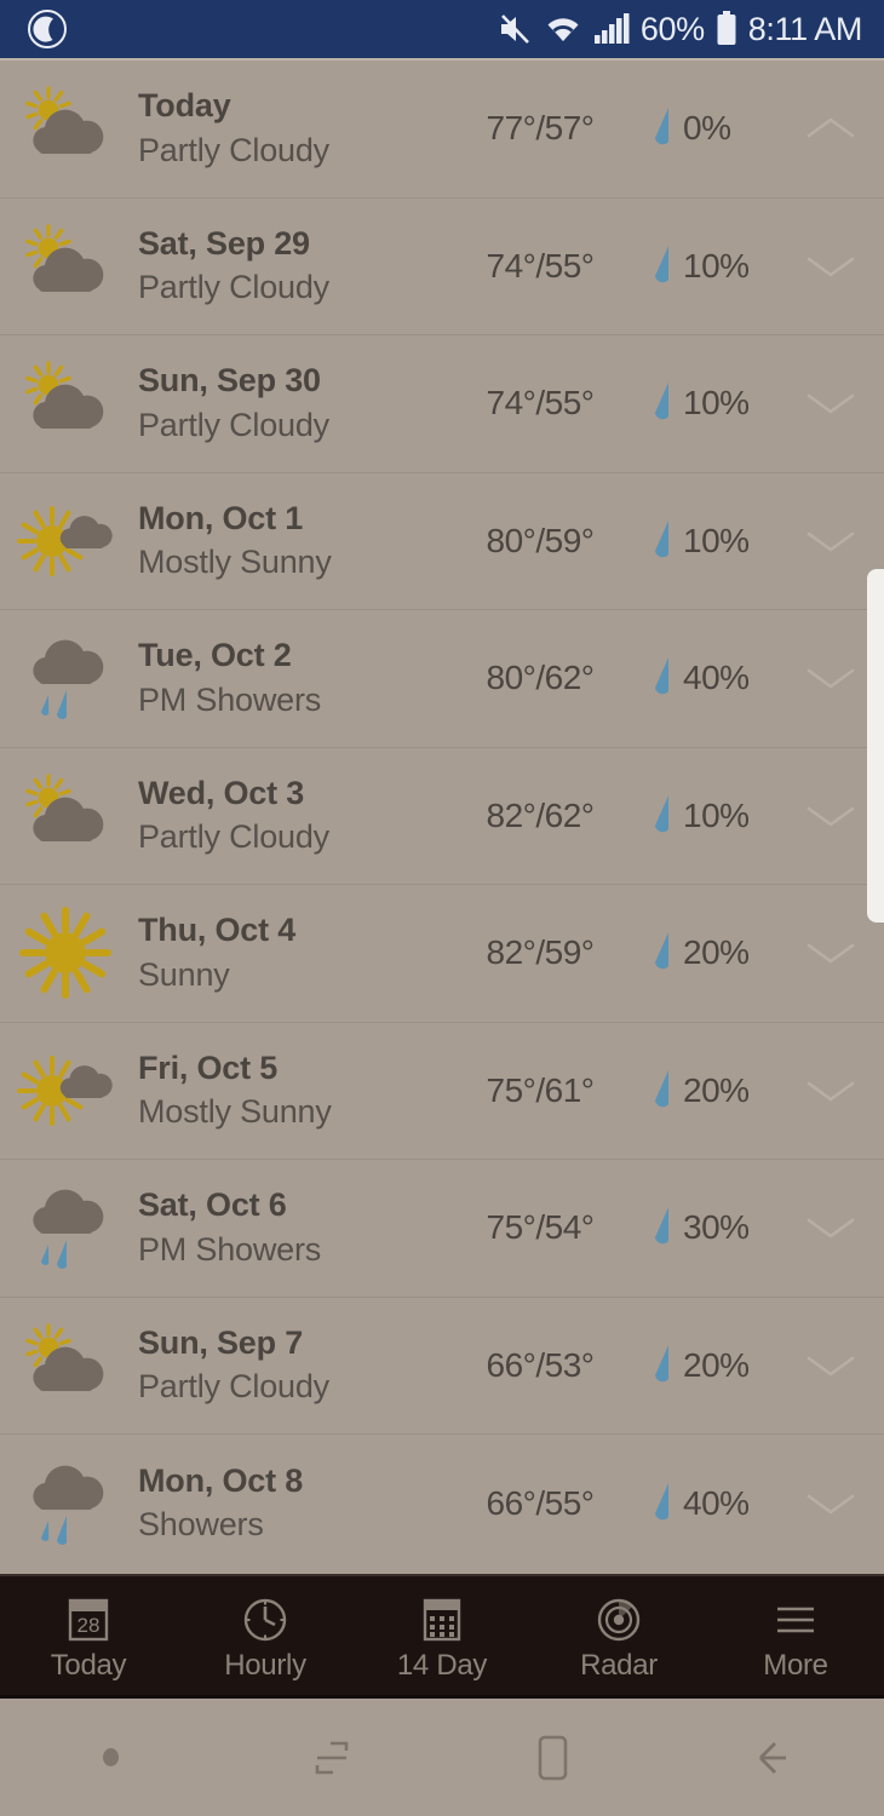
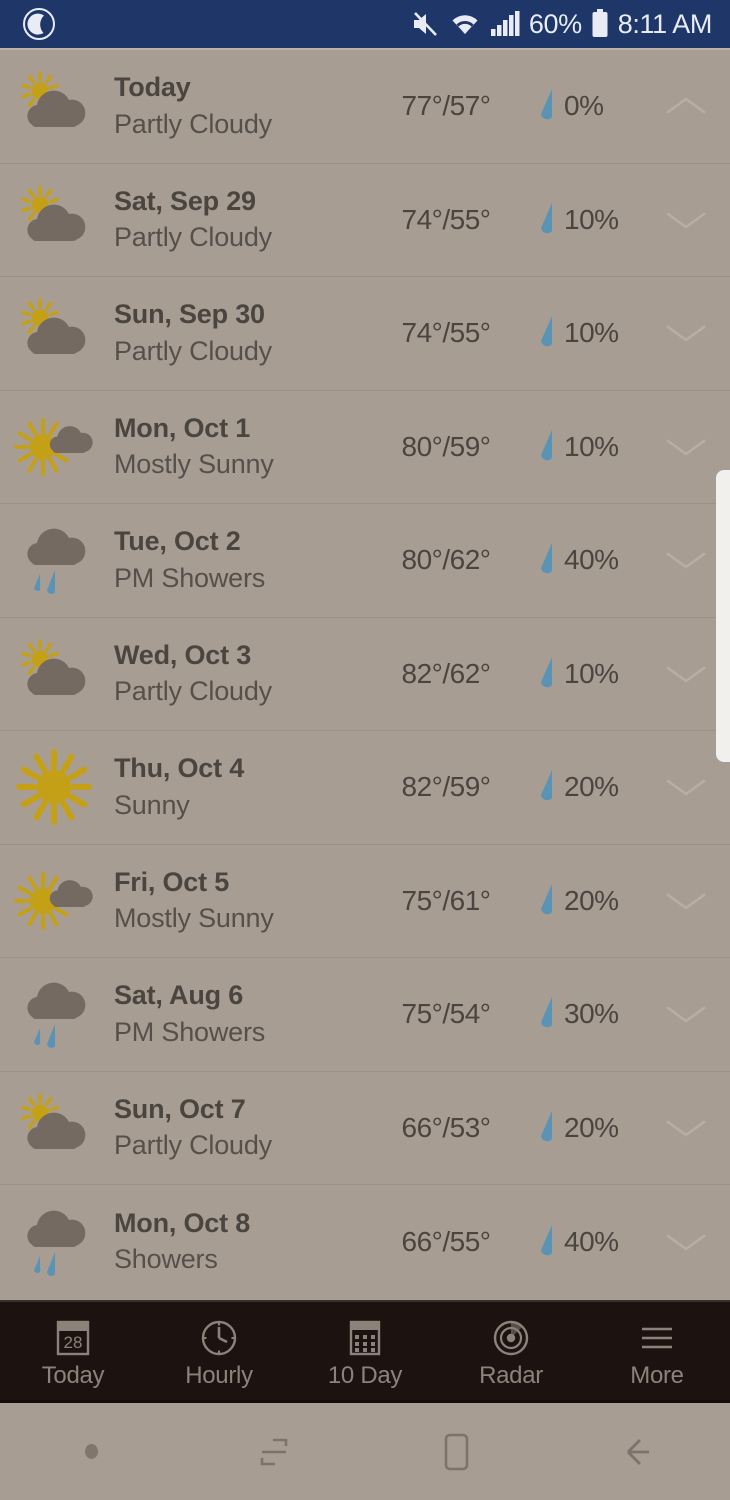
  60%
  8:11 AM
  Today
  Partly Cloudy
  77°/57°
  0%
  Sat, Sep 29
  Partly Cloudy
  74°/55°
  10%
  Sun, Sep 30
  Partly Cloudy
  74°/55°
  10%
  Mon, Oct 1
  Mostly Sunny
  80°/59°
  10%
  Tue, Oct 2
  PM Showers
  80°/62°
  40%
  Wed, Oct 3
  Partly Cloudy
  82°/62°
  10%
  Thu, Oct 4
  Sunny
  82°/59°
  20%
  Fri, Oct 5
  Mostly Sunny
  75°/61°
  20%
- Sat, Oct 6
+ Sat, Aug 6
  PM Showers
  75°/54°
  30%
- Sun, Sep 7
+ Sun, Oct 7
  Partly Cloudy
  66°/53°
  20%
  Mon, Oct 8
  Showers
  66°/55°
  40%
  28
  Today
  Hourly
- 14 Day
+ 10 Day
  Radar
  More
